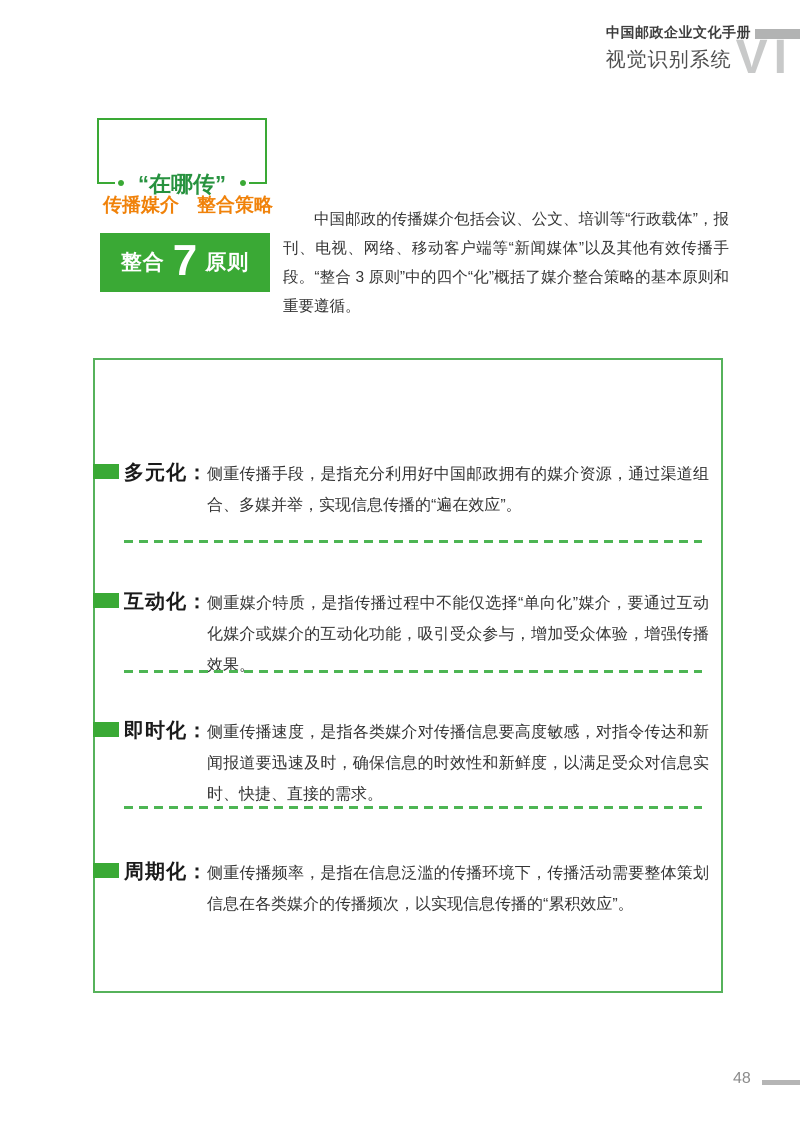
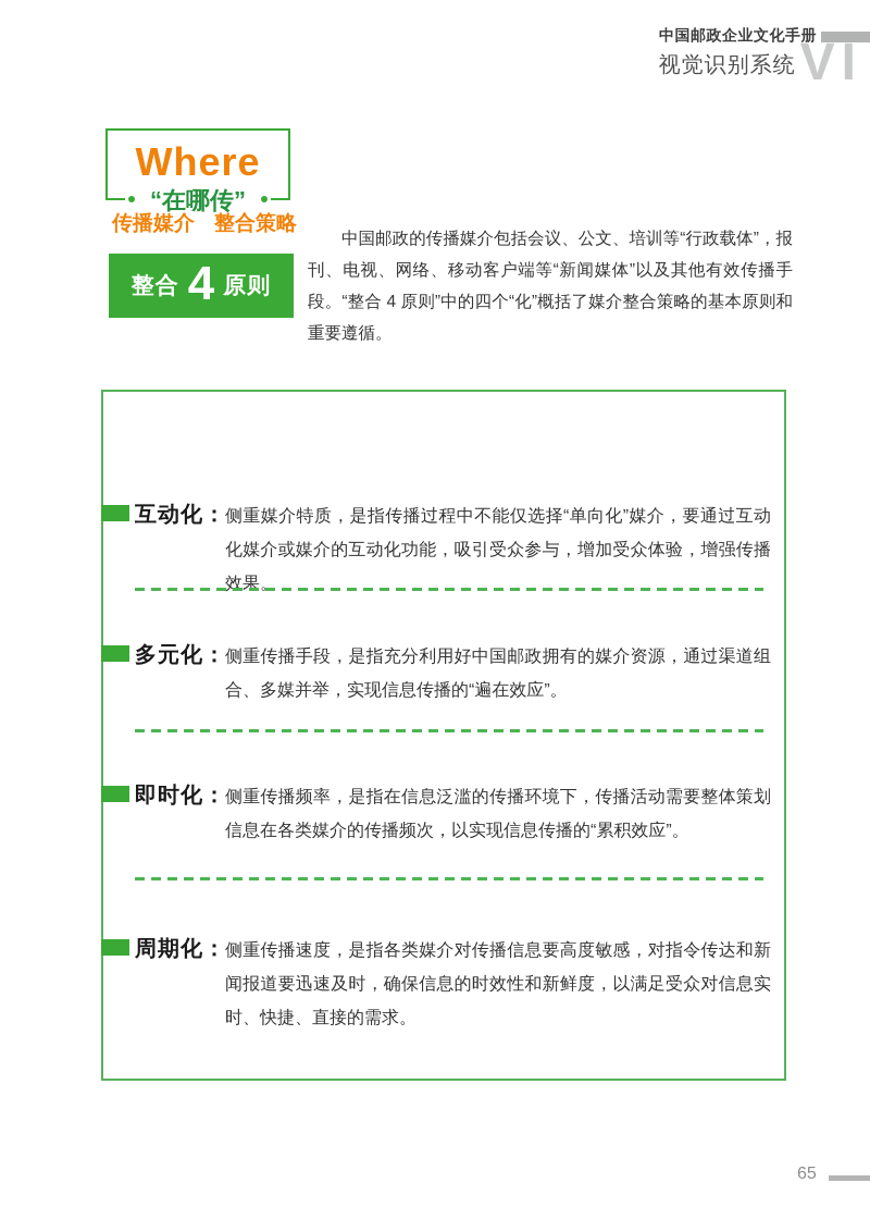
  中国邮政企业文化手册
  视觉识别系统
  VI
+ Where
  “在哪传”
  传播媒介
  整合策略
  整合
- 7
+ 4
  原则
- 中国邮政的传播媒介包括会议、公文、培训等“行政载体”，报刊、电视、网络、移动客户端等“新闻媒体”以及其他有效传播手段。“整合 3 原则”中的四个“化”概括了媒介整合策略的基本原则和重要遵循。
+ 中国邮政的传播媒介包括会议、公文、培训等“行政载体”，报刊、电视、网络、移动客户端等“新闻媒体”以及其他有效传播手段。“整合 4 原则”中的四个“化”概括了媒介整合策略的基本原则和重要遵循。
- 多元化：
+ 互动化：
- 侧重传播手段，是指充分利用好中国邮政拥有的媒介资源，通过渠道组合、多媒并举，实现信息传播的“遍在效应”。
+ 侧重媒介特质，是指传播过程中不能仅选择“单向化”媒介，要通过互动化媒介或媒介的互动化功能，吸引受众参与，增加受众体验，增强传播效果。
- 互动化：
+ 多元化：
- 侧重媒介特质，是指传播过程中不能仅选择“单向化”媒介，要通过互动化媒介或媒介的互动化功能，吸引受众参与，增加受众体验，增强传播效果。
+ 侧重传播手段，是指充分利用好中国邮政拥有的媒介资源，通过渠道组合、多媒并举，实现信息传播的“遍在效应”。
  即时化：
- 侧重传播速度，是指各类媒介对传播信息要高度敏感，对指令传达和新闻报道要迅速及时，确保信息的时效性和新鲜度，以满足受众对信息实时、快捷、直接的需求。
+ 侧重传播频率，是指在信息泛滥的传播环境下，传播活动需要整体策划信息在各类媒介的传播频次，以实现信息传播的“累积效应”。
  周期化：
- 侧重传播频率，是指在信息泛滥的传播环境下，传播活动需要整体策划信息在各类媒介的传播频次，以实现信息传播的“累积效应”。
+ 侧重传播速度，是指各类媒介对传播信息要高度敏感，对指令传达和新闻报道要迅速及时，确保信息的时效性和新鲜度，以满足受众对信息实时、快捷、直接的需求。
- 48
+ 65
